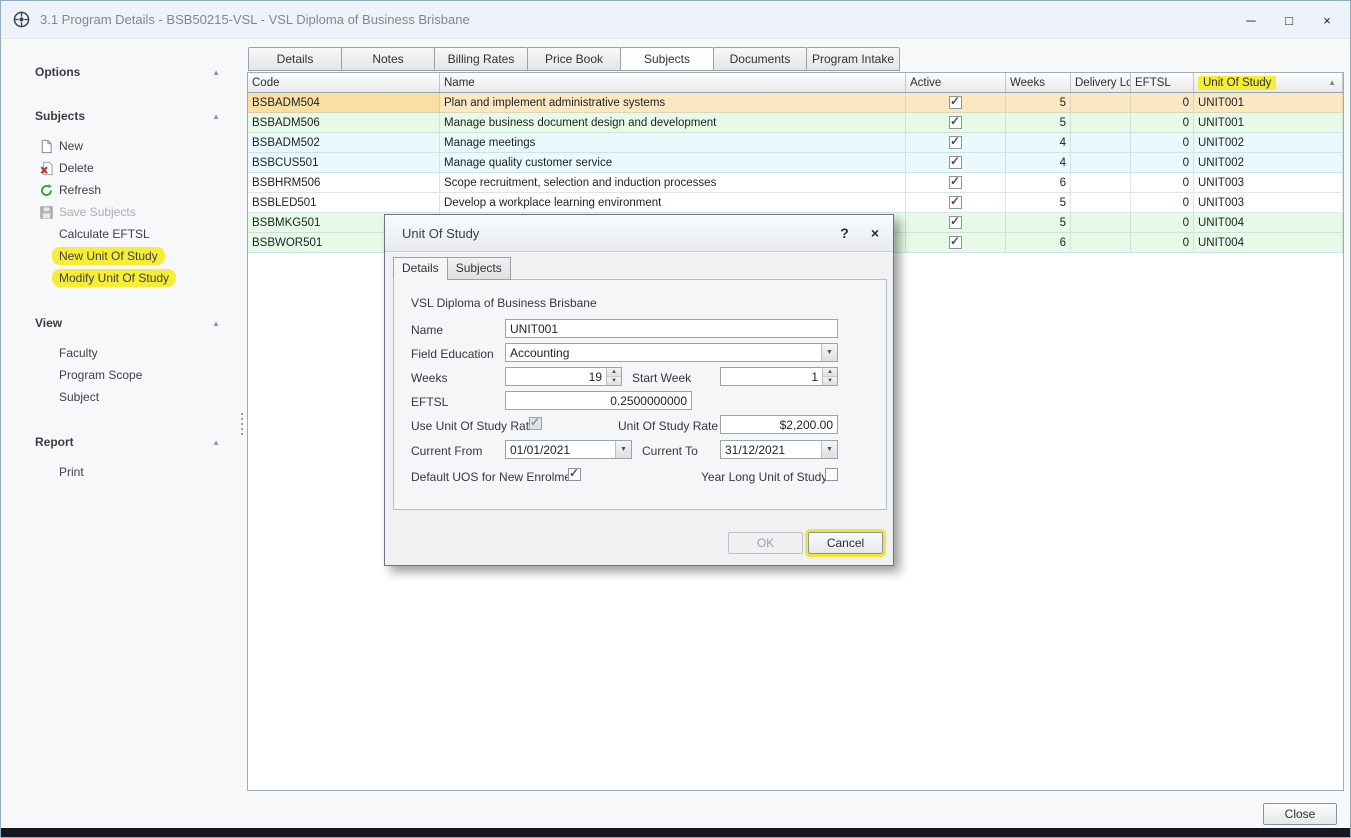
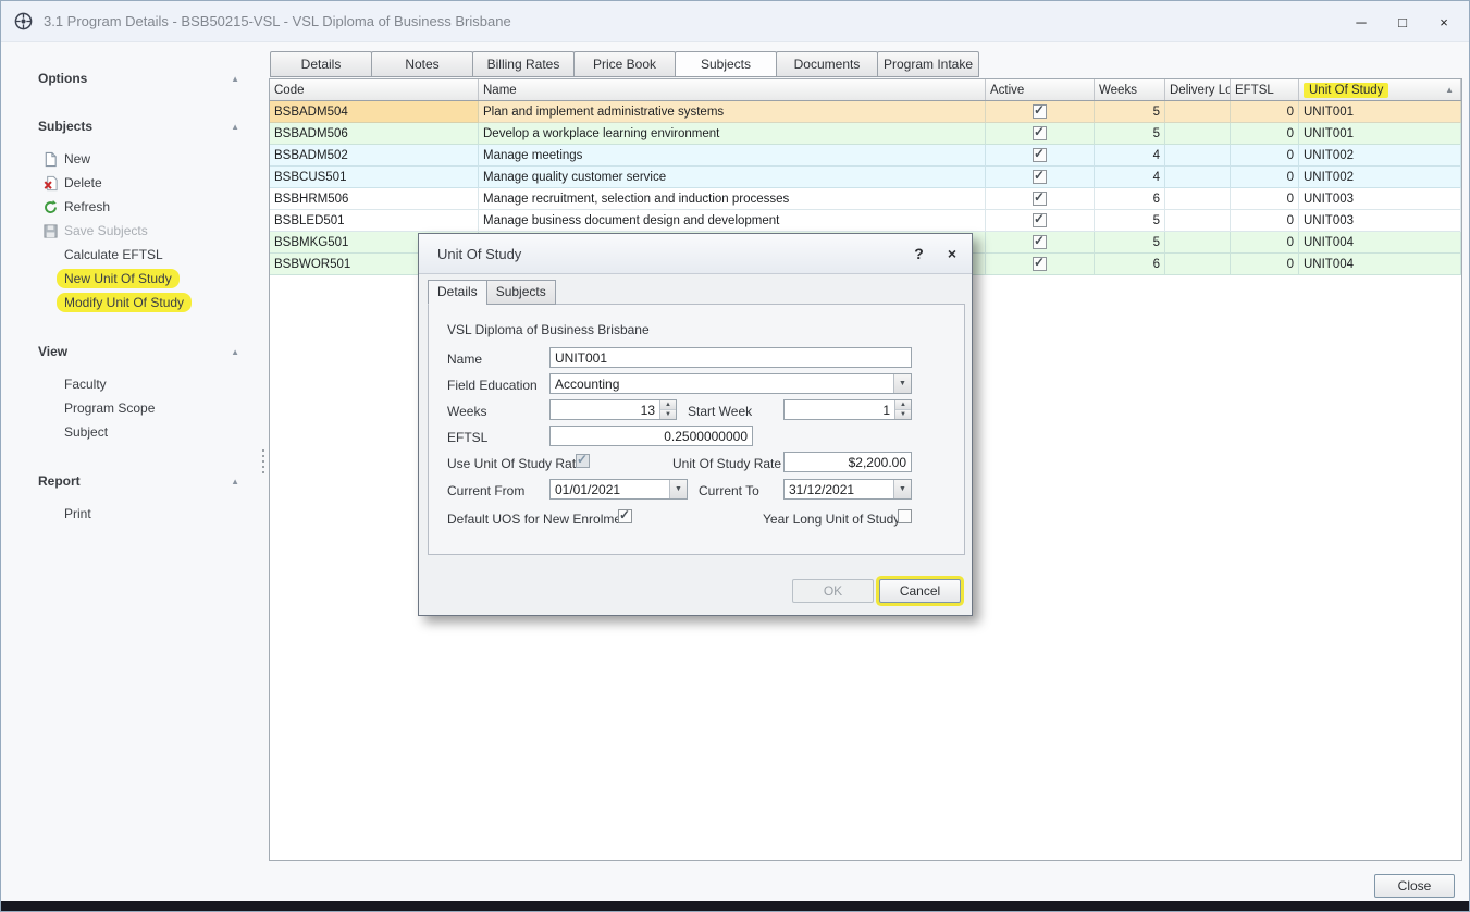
  3.1 Program Details - BSB50215-VSL - VSL Diploma of Business Brisbane
  ─
  □
  ×
  Options
  ▲
  Subjects
  ▲
  New
  Delete
  Refresh
  Save Subjects
  Calculate EFTSL
  New Unit Of Study
  Modify Unit Of Study
  View
  ▲
  Faculty
  Program Scope
  Subject
  Report
  ▲
  Print
  Details
  Notes
  Billing Rates
  Price Book
  Subjects
  Documents
  Program Intake
  Code
  Name
  Active
  Weeks
  Delivery Lo
  EFTSL
  Unit Of Study
  ▲
  BSBADM504
  Plan and implement administrative systems
  5
  0
  UNIT001
  BSBADM506
- Manage business document design and development
+ Develop a workplace learning environment
  5
  0
  UNIT001
  BSBADM502
  Manage meetings
  4
  0
  UNIT002
  BSBCUS501
  Manage quality customer service
  4
  0
  UNIT002
  BSBHRM506
- Scope recruitment, selection and induction processes
+ Manage recruitment, selection and induction processes
  6
  0
  UNIT003
  BSBLED501
- Develop a workplace learning environment
+ Manage business document design and development
  5
  0
  UNIT003
  BSBMKG501
  5
  0
  UNIT004
  BSBWOR501
  6
  0
  UNIT004
  Unit Of Study
  ?
  ×
  Details
  Subjects
  VSL Diploma of Business Brisbane
  Name
  UNIT001
  Field Education
  Accounting
  Weeks
- 19
+ 13
  Start Week
  1
  EFTSL
  0.2500000000
  Use Unit Of Study Rat
  Unit Of Study Rate
  $2,200.00
  Current From
  01/01/2021
  Current To
  31/12/2021
  Default UOS for New Enrolm
  Year Long Unit of Stud
  OK
  Cancel
  Close
